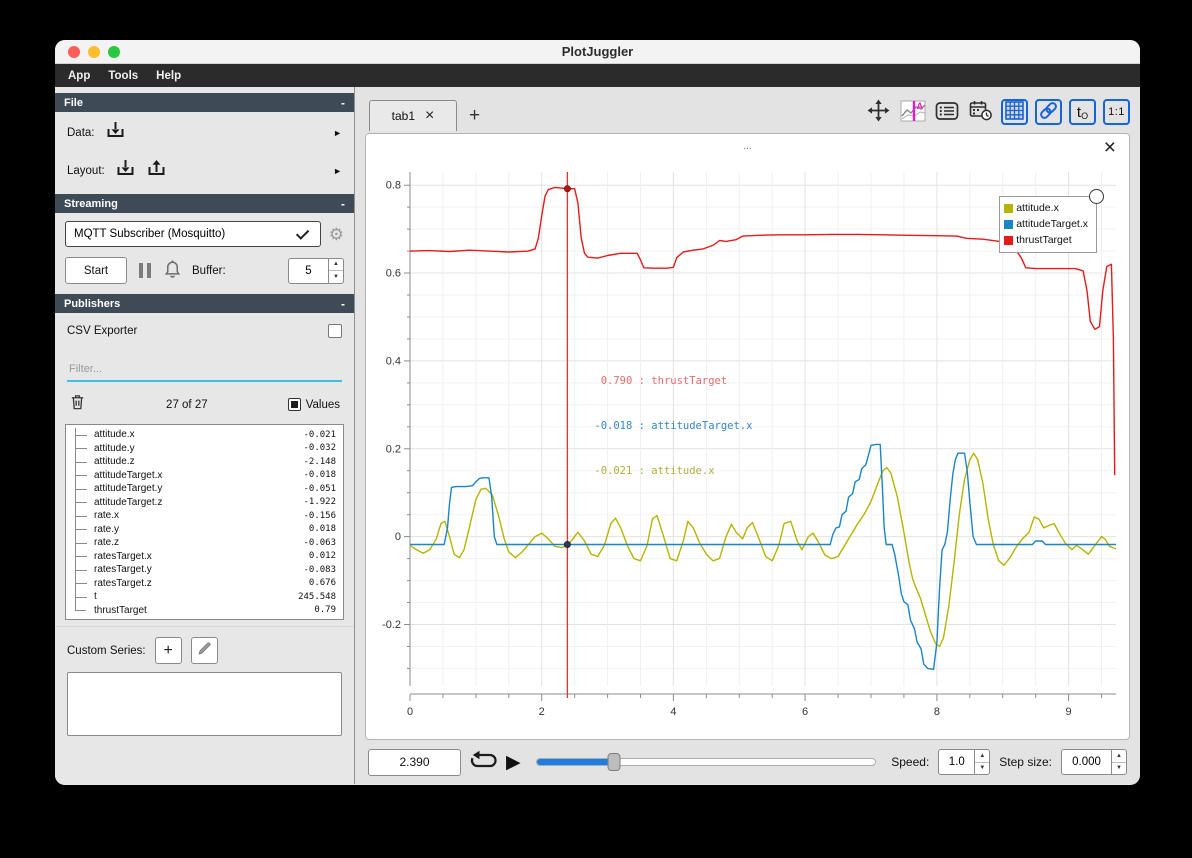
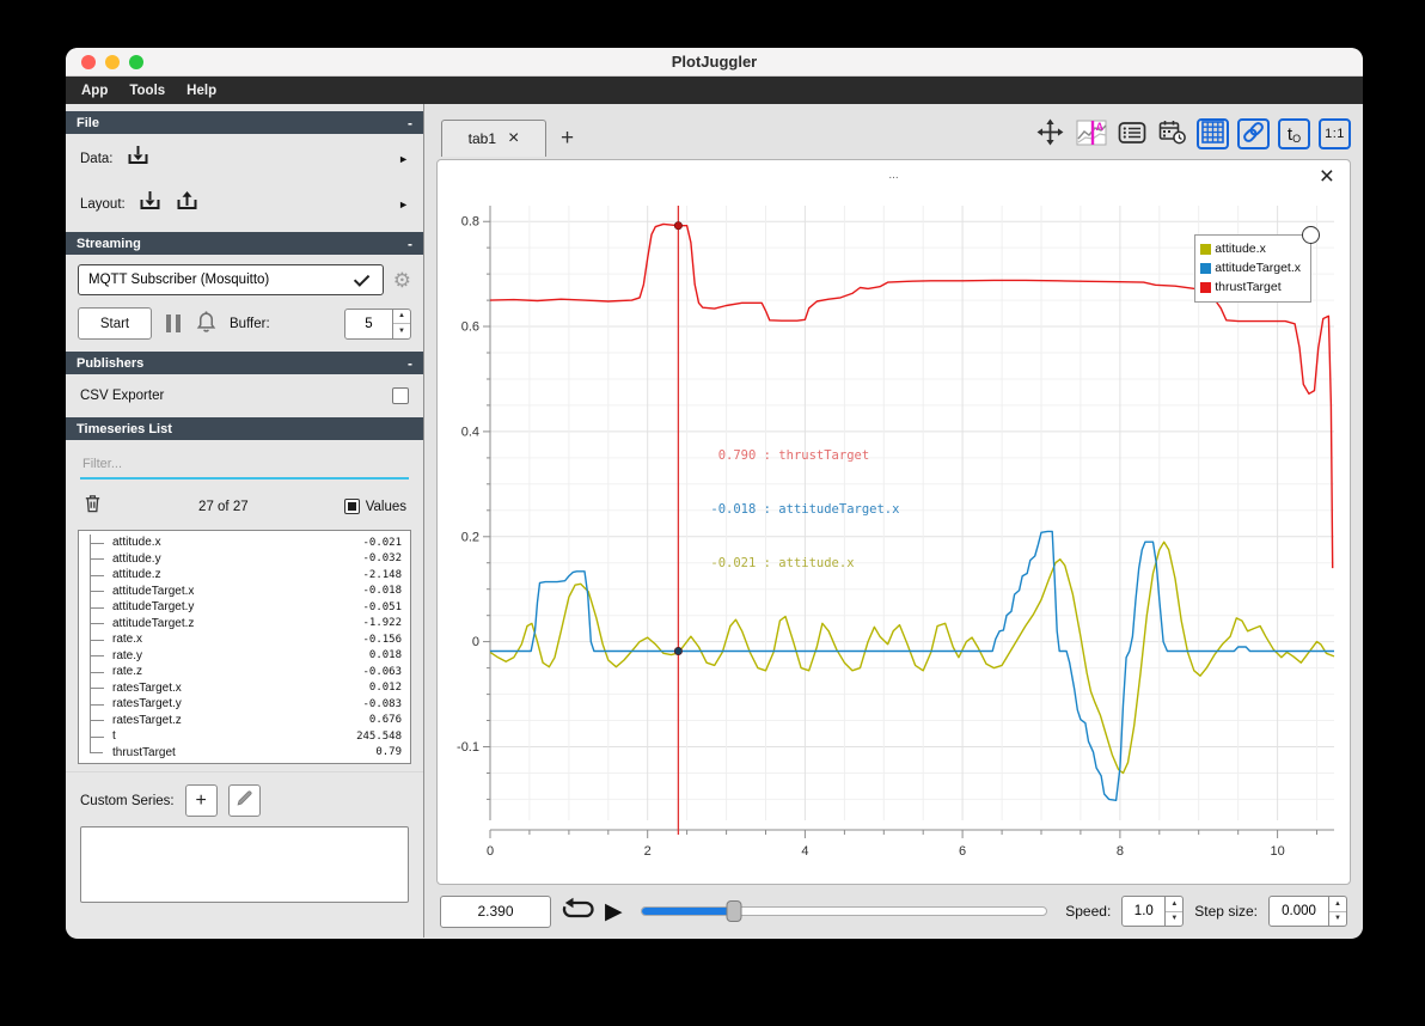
  PlotJuggler
  App
  Tools
  Help
  File
  -
  Data:
  ►
  Layout:
  ►
  Streaming
  -
  MQTT Subscriber (Mosquitto)
  ⚙
  Start
  Buffer:
  5
  Publishers
  -
  CSV Exporter
+ Timeseries List
  Filter...
  27 of 27
  Values
  attitude.x
  -0.021
  attitude.y
  -0.032
  attitude.z
  -2.148
  attitudeTarget.x
  -0.018
  attitudeTarget.y
  -0.051
  attitudeTarget.z
  -1.922
  rate.x
  -0.156
  rate.y
  0.018
  rate.z
  -0.063
  ratesTarget.x
  0.012
  ratesTarget.y
  -0.083
  ratesTarget.z
  0.676
  t
  245.548
  thrustTarget
  0.79
  Custom Series:
  +
  tab1
  ×
  +
  A
  t
  O
  1:1
  ...
  ×
  0.8
  0.6
  0.4
  0.2
  0
- -0.2
+ -0.1
  0
  2
  4
  6
  8
- 9
+ 10
  attitude.x
  attitudeTarget.x
  thrustTarget
  0.790 : thrustTarget
  -0.018 : attitudeTarget.x
  -0.021 : attitude.x
  2.390
  ▶
  Speed:
  1.0
  Step size:
  0.000
